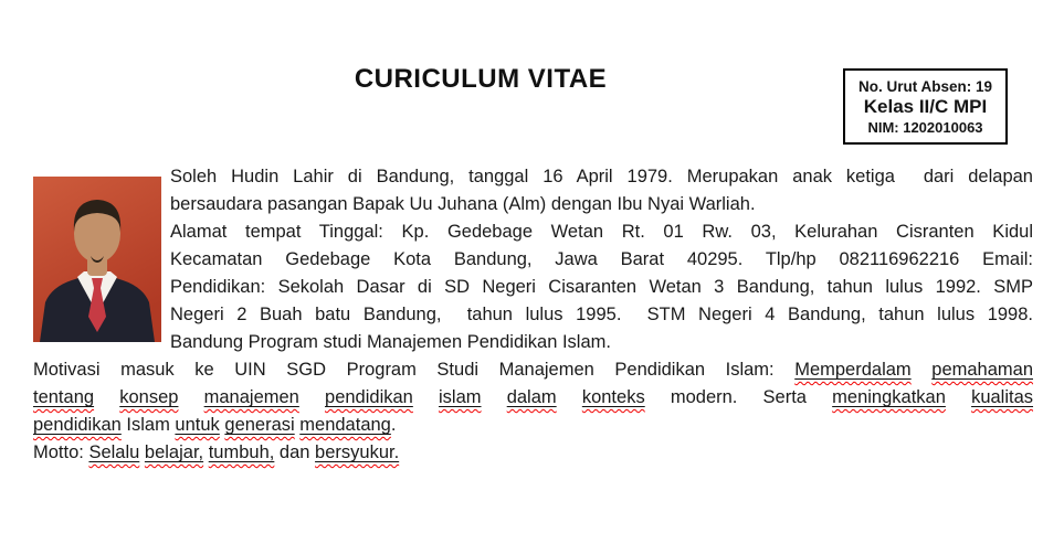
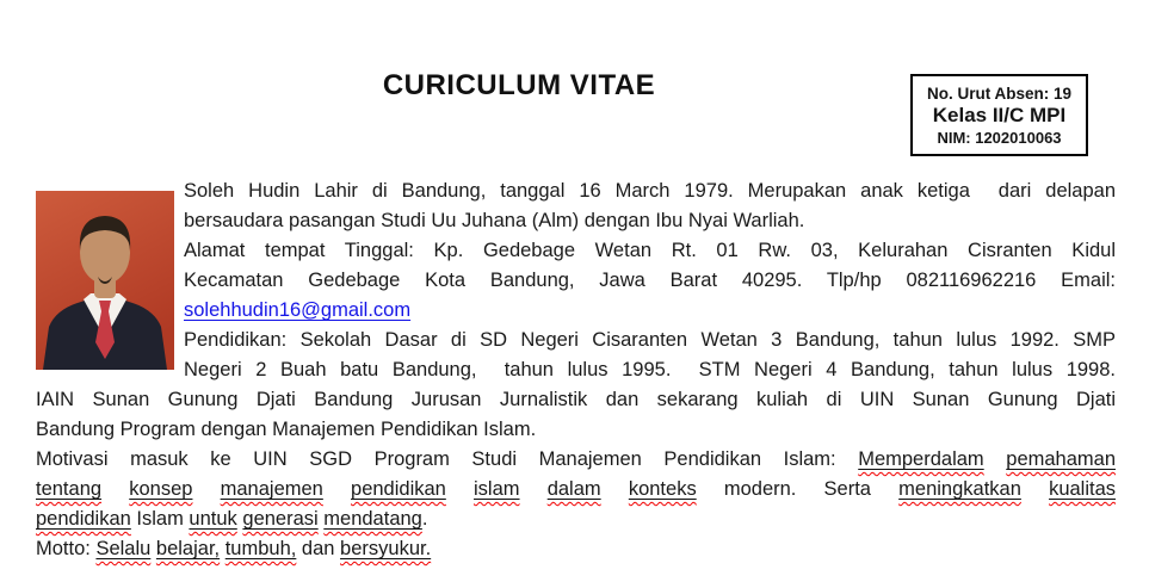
  CURICULUM VITAE
  No. Urut Absen: 19
  Kelas II/C MPI
  NIM: 1202010063
- Soleh Hudin Lahir di Bandung, tanggal 16 April 1979. Merupakan anak ketiga dari delapan
+ Soleh Hudin Lahir di Bandung, tanggal 16 March 1979. Merupakan anak ketiga dari delapan
- bersaudara pasangan Bapak Uu Juhana (Alm) dengan Ibu Nyai Warliah.
+ bersaudara pasangan Studi Uu Juhana (Alm) dengan Ibu Nyai Warliah.
  Alamat tempat Tinggal: Kp. Gedebage Wetan Rt. 01 Rw. 03, Kelurahan Cisranten Kidul
  Kecamatan Gedebage Kota Bandung, Jawa Barat 40295. Tlp/hp 082116962216 Email:
+ solehhudin16@gmail.com
  Pendidikan: Sekolah Dasar di SD Negeri Cisaranten Wetan 3 Bandung, tahun lulus 1992. SMP
  Negeri 2 Buah batu Bandung, tahun lulus 1995. STM Negeri 4 Bandung, tahun lulus 1998.
+ IAIN Sunan Gunung Djati Bandung Jurusan Jurnalistik dan sekarang kuliah di UIN Sunan Gunung Djati
- Bandung Program studi Manajemen Pendidikan Islam.
+ Bandung Program dengan Manajemen Pendidikan Islam.
  Motivasi masuk ke UIN SGD Program Studi Manajemen Pendidikan Islam: Memperdalam pemahaman
  tentang konsep manajemen pendidikan islam dalam konteks modern. Serta meningkatkan kualitas
  pendidikan Islam untuk generasi mendatang.
  Motto: Selalu belajar, tumbuh, dan bersyukur.
